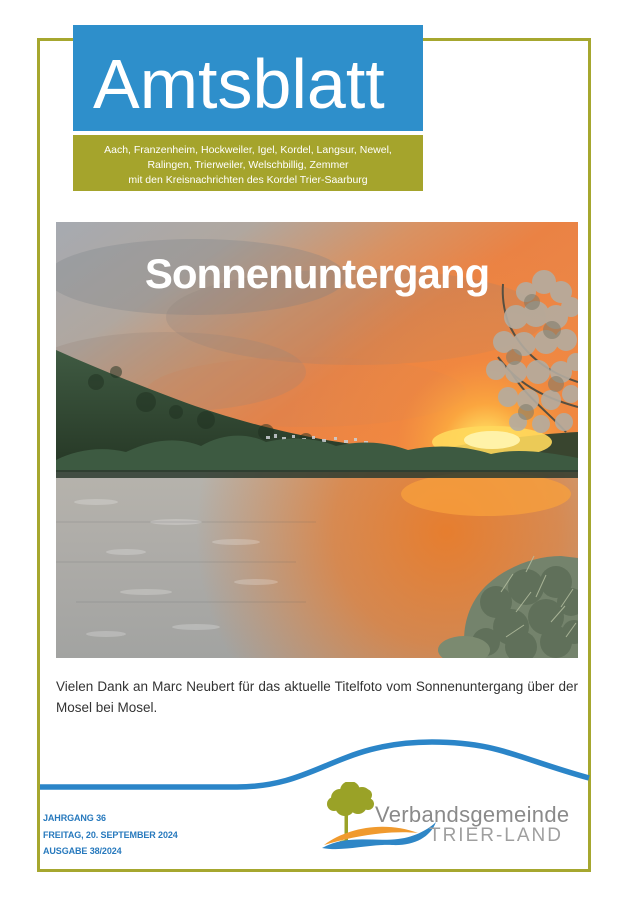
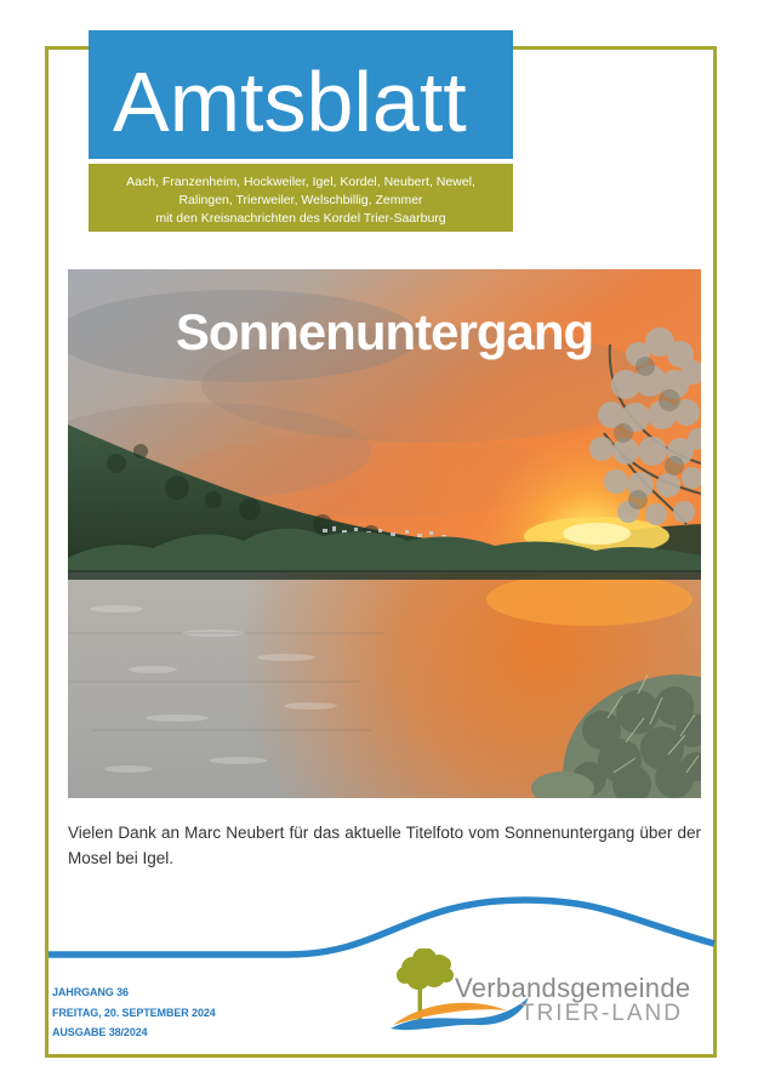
  Amtsblatt
- Aach, Franzenheim, Hockweiler, Igel, Kordel, Langsur, Newel,
+ Aach, Franzenheim, Hockweiler, Igel, Kordel, Neubert, Newel,
  Ralingen, Trierweiler, Welschbillig, Zemmer
  mit den Kreisnachrichten des Kordel Trier-Saarburg
  Sonnenuntergang
- Vielen Dank an Marc Neubert für das aktuelle Titelfoto vom Sonnenuntergang über der Mosel bei Mosel.
+ Vielen Dank an Marc Neubert für das aktuelle Titelfoto vom Sonnenuntergang über der Mosel bei Igel.
  JAHRGANG 36
  FREITAG, 20. SEPTEMBER 2024
  AUSGABE 38/2024
  Verbandsgemeinde
  TRIER-LAND
